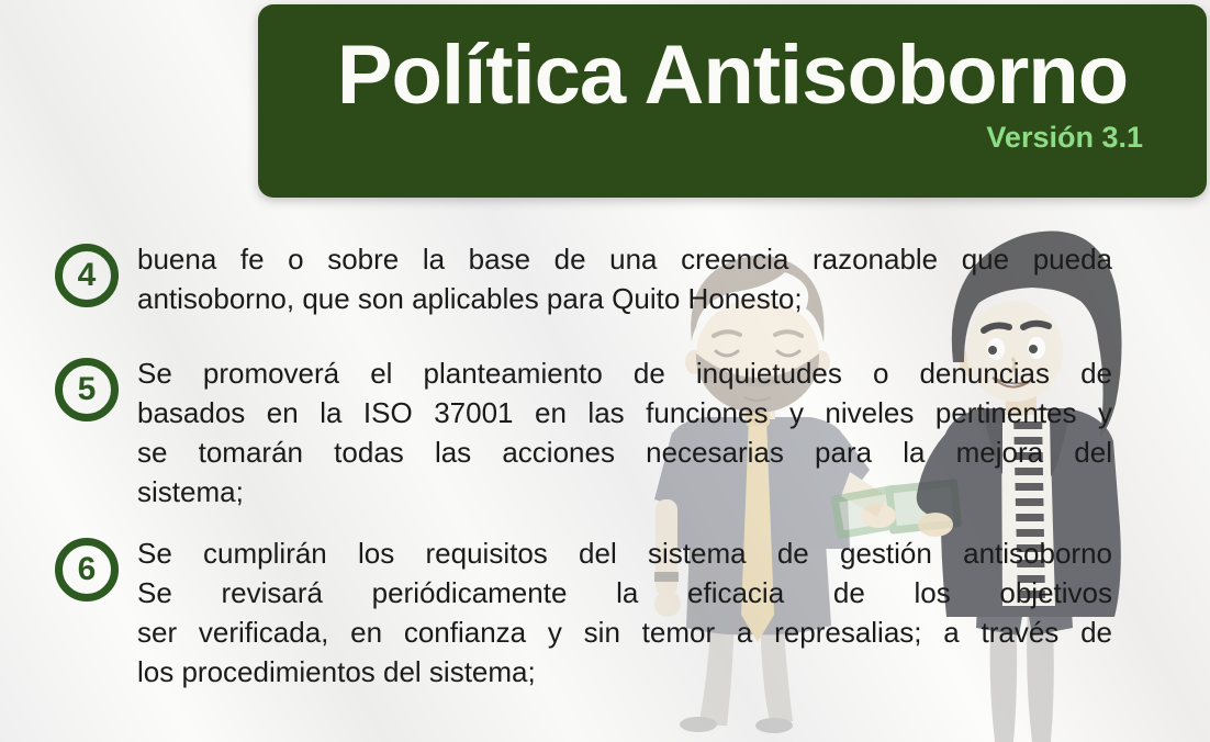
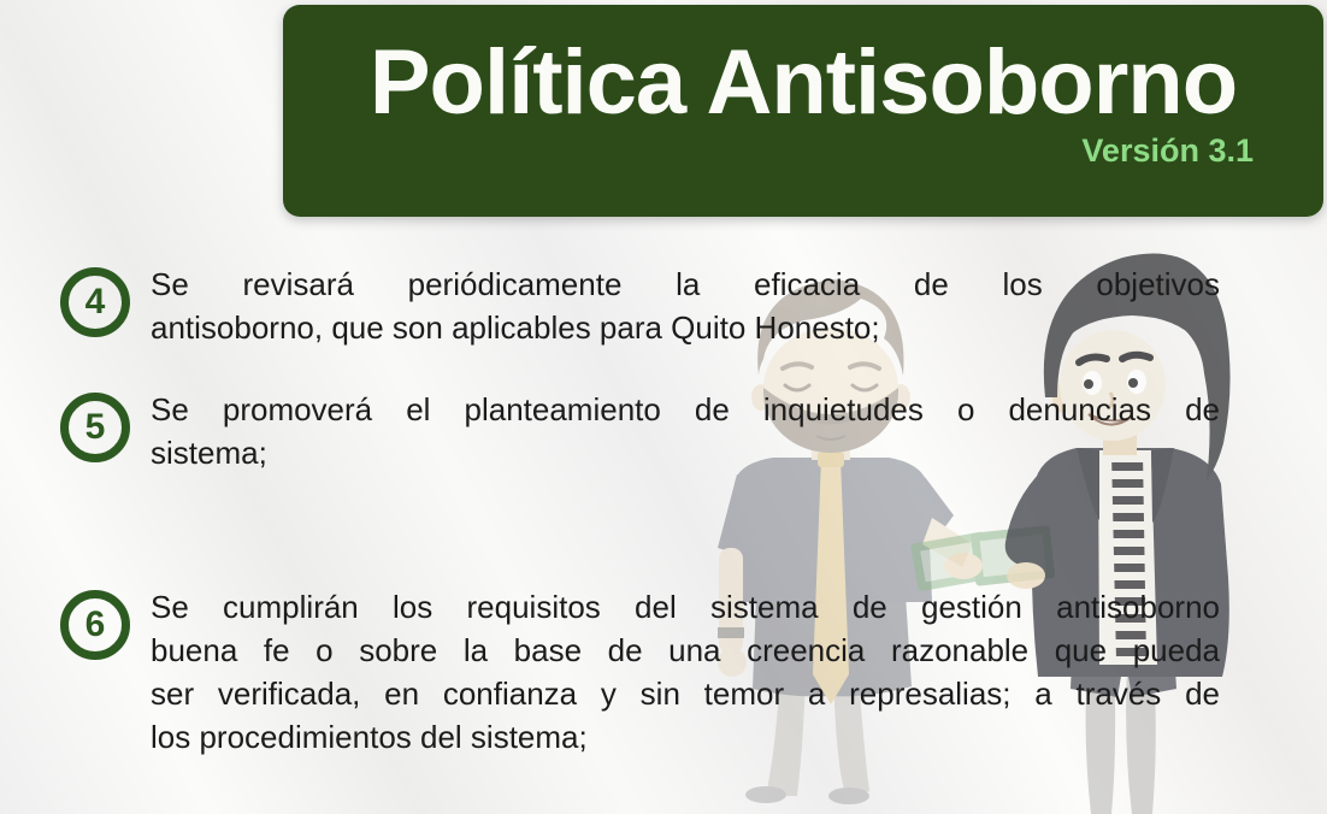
  Política Antisoborno
  Versión 3.1
  4
- buena fe o sobre la base de una creencia razonable que pueda
+ Se revisará periódicamente la eficacia de los objetivos
  antisoborno, que son aplicables para Quito Honesto;
  5
  Se promoverá el planteamiento de inquietudes o denuncias de
- basados en la ISO 37001 en las funciones y niveles pertinentes y
- se tomarán todas las acciones necesarias para la mejora del
  sistema;
  6
  Se cumplirán los requisitos del sistema de gestión antisoborno
- Se revisará periódicamente la eficacia de los objetivos
+ buena fe o sobre la base de una creencia razonable que pueda
  ser verificada, en confianza y sin temor a represalias; a través de
  los procedimientos del sistema;
